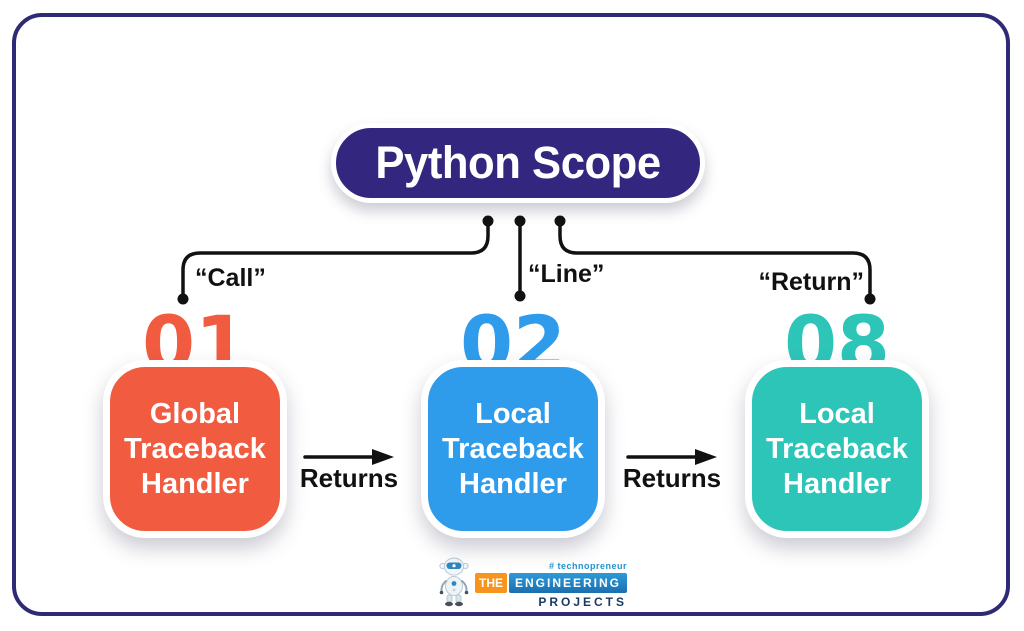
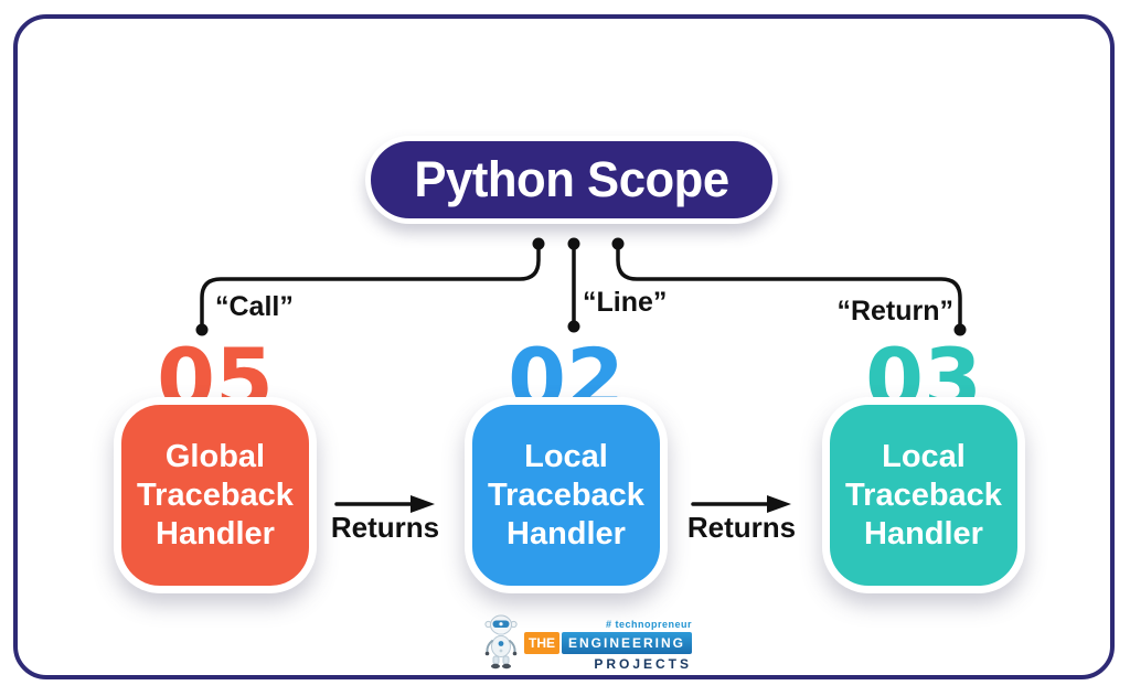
  Python Scope
  “Call”
  “Line”
  “Return”
- 01
+ 05
  Global
  Traceback
  Handler
  02
  Local
  Traceback
  Handler
- 08
+ 03
  Local
  Traceback
  Handler
  Returns
  Returns
  # technopreneur
  THE
  ENGINEERING
  PROJECTS
